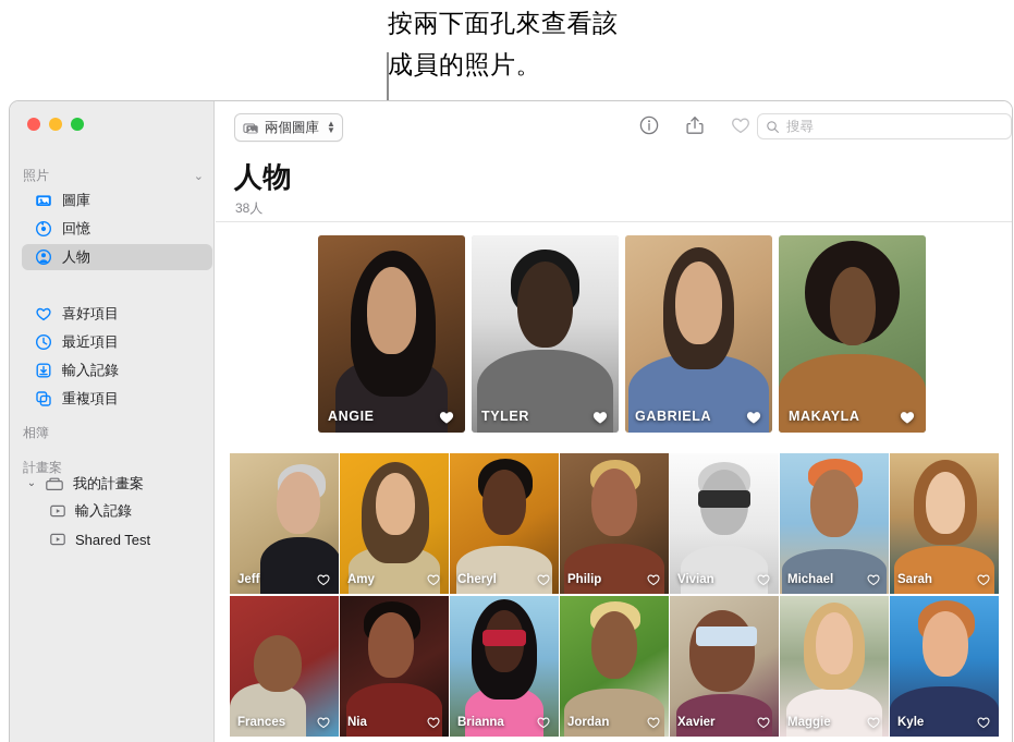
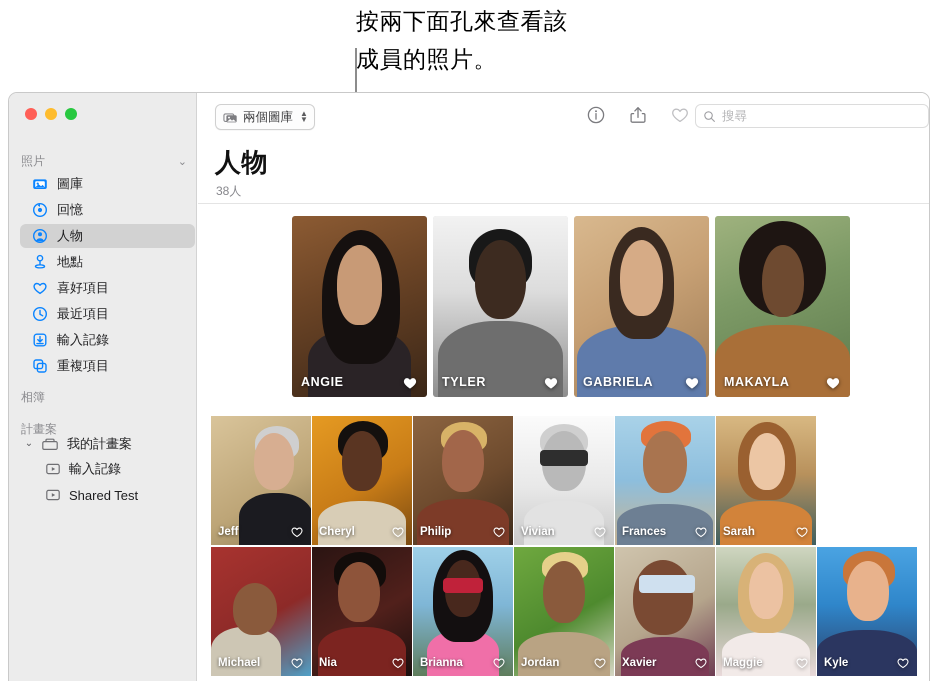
  按兩下面孔來查看該
  成員的照片。
  照片
  ⌄
  圖庫
  回憶
  人物
+ 地點
  喜好項目
  最近項目
  輸入記錄
  重複項目
  相簿
  計畫案
  ⌄
  我的計畫案
  輸入記錄
  Shared Test
  兩個圖庫
  ▲
  ▼
  搜尋
  人物
  38人
  ANGIE
  TYLER
  GABRIELA
  MAKAYLA
  Jeff
- Amy
  Cheryl
  Philip
  Vivian
- Michael
+ Frances
  Sarah
- Frances
+ Michael
  Nia
  Brianna
  Jordan
  Xavier
  Maggie
  Kyle
